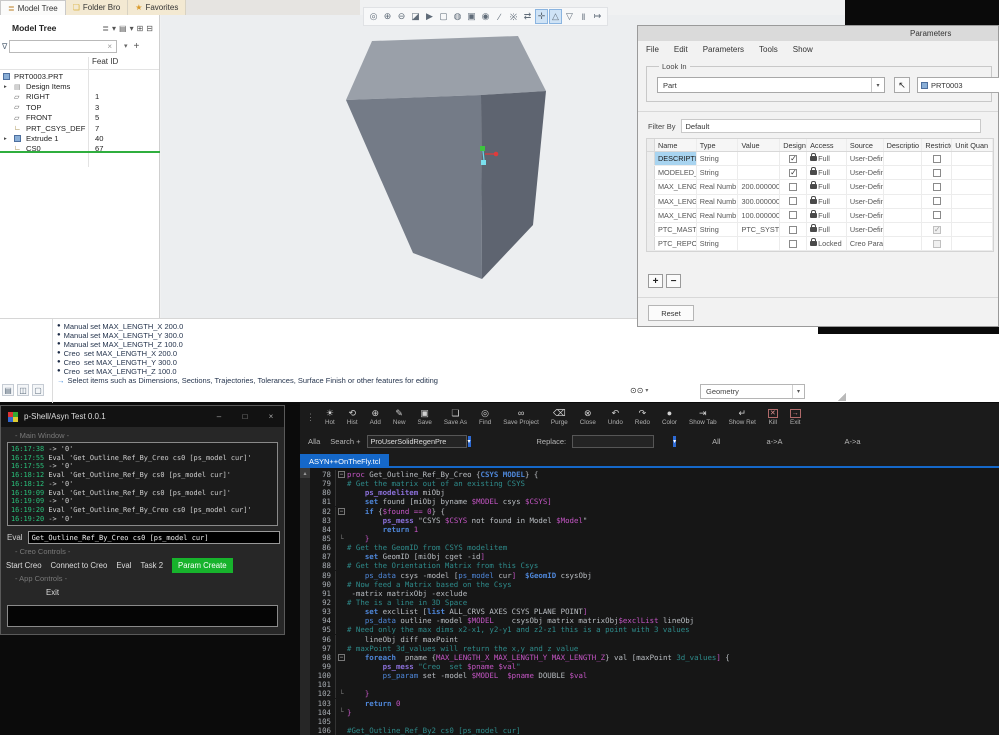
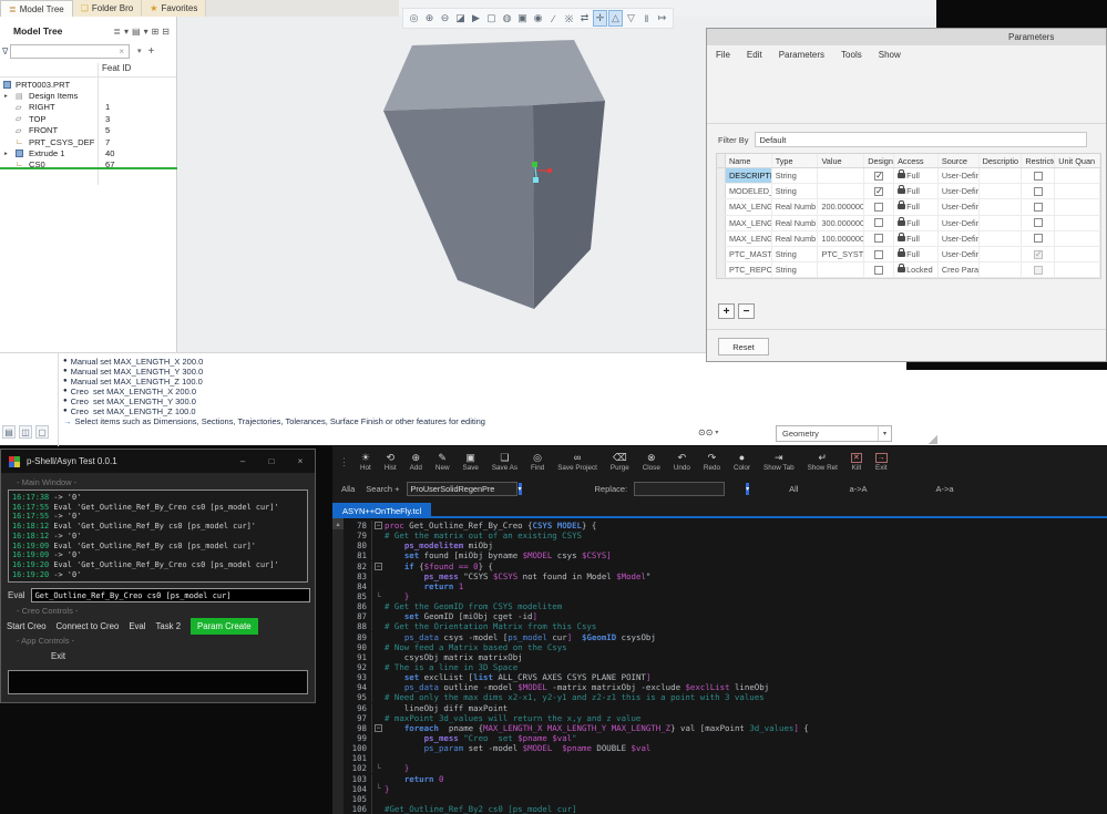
  ≣
  Model Tree
  ❏
  Folder Bro
  ★
  Favorites
  ◎
  ⊕
  ⊖
  ◪
  ▶
  ▢
  ◍
  ▣
  ◉
  ∕
  ※
  ⇄
  ✛
  △
  ▽
  ‖
  ↦
  Model Tree
  ≣
  ▾
  ▤
  ▾
  ⊞
  ⊟
  ∇
  ×
  +
  Feat ID
  PRT0003.PRT
  Design Items
  RIGHT
  1
  TOP
  3
  FRONT
  5
  PRT_CSYS_DEF
  7
  Extrude 1
  40
  CS0
  67
  Manual set MAX_LENGTH_X 200.0
  Manual set MAX_LENGTH_Y 300.0
  Manual set MAX_LENGTH_Z 100.0
  Creo set MAX_LENGTH_X 200.0
  Creo set MAX_LENGTH_Y 300.0
  Creo set MAX_LENGTH_Z 100.0
  →
  Select items such as Dimensions, Sections, Trajectories, Tolerances, Surface Finish or other features for editing
  ▤
  ◫
  ▢
  ⊙⊙
  Geometry
  Parameters
  File
  Edit
  Parameters
  Tools
  Show
- Look In
- Part
- ↖
- PRT0003
  Filter By
  Default
  Name
  Type
  Value
  Access
  Source
  Descriptio
  Restricte
  Unit Quan
  DESCRIPTI
  String
  Full
  User-Defin
  MODELED_
  String
  Full
  User-Defin
  MAX_LENG
  Real Numb
  200.000000
  Full
  User-Defin
  MAX_LENG
  Real Numb
  300.000000
  Full
  User-Defin
  MAX_LENG
  Real Numb
  100.000000
  Full
  User-Defin
  PTC_MAST
  String
  PTC_SYST
  Full
  User-Defin
  PTC_REPO
  String
  Locked
  Creo Para
  +
  −
  Reset
  ⋮
  ☀
  ⟲
  ⊕
  ✎
  ▣
  ❏
  ◎
  ∞
  ⌫
  ⊗
  ↶
  ↷
  ●
  ⇥
  ↵
  A‖a
  Search +
  ProUserSolidRegenPre
  Replace:
  All
  a->A
  A->a
  ASYN++OnTheFly.tcl
  78
  proc
  Get_Outline_Ref_By_Creo {
  CSYS MODEL
  } {
  79
  # Get the matrix out of an existing CSYS
  80
  ps_modelitem
  miObj
  81
  set
  found [miObj byname
  $MODEL
  csys
  $CSYS
  ]
  82
  if
  {
  $found
  ==
  0
  } {
  83
  ps_mess
  "CSYS
  $CSYS
  not found in Model
  $Model
  "
  84
  return
  1
  85
  └
  }
  86
  # Get the GeomID from CSYS modelitem
  87
  set
  GeomID [miObj cget -id
  ]
  88
  # Get the Orientation Matrix from this Csys
  89
  ps_data
  csys -model [
  ps_model
  cur
  ]
  $GeomID
  csysObj
  90
  # Now feed a Matrix based on the Csys
  91
- -matrix matrixObj -exclude
+ csysObj matrix matrixObj
  92
  # The is a line in 3D Space
  93
  set
  exclList [
  list
  ALL_CRVS AXES CSYS PLANE POINT
  ]
  94
  ps_data
  outline -model
  $MODEL
- csysObj matrix matrixObj
+ -matrix matrixObj -exclude
  $exclList
  lineObj
  95
  # Need only the max dims x2-x1, y2-y1 and z2-z1 this is a point with 3 values
  96
  lineObj diff maxPoint
  97
  # maxPoint 3d_values will return the x,y and z value
  98
  foreach
  pname {
  MAX_LENGTH_X MAX_LENGTH_Y MAX_LENGTH_Z
  } val [maxPoint
  3d_values
  ]
  {
  99
  ps_mess
  "Creo set
  $pname
  $val
  "
  100
  ps_param
  set -model
  $MODEL
  $pname
  DOUBLE
  $val
  101
  102
  └
  }
  103
  return
  0
  104
  └
  }
  105
  106
  #Get_Outline_Ref_By2 cs0 [ps_model cur]
  p-Shell/Asyn Test 0.0.1
  –
  □
  ×
  - Main Window -
  16:17:38 -> '0'
  16:17:55 Eval 'Get_Outline_Ref_By_Creo cs0 [ps_model cur]'
  16:17:55 -> '0'
  16:18:12 Eval 'Get_Outline_Ref_By cs0 [ps_model cur]'
  16:18:12 -> '0'
  16:19:09 Eval 'Get_Outline_Ref_By cs0 [ps_model cur]'
  16:19:09 -> '0'
  16:19:20 Eval 'Get_Outline_Ref_By_Creo cs0 [ps_model cur]'
  16:19:20 -> '0'
  Eval
  Get_Outline_Ref_By_Creo cs0 [ps_model cur]
  - Creo Controls -
  Start Creo
  Connect to Creo
  Eval
  Task 2
  Param Create
  - App Controls -
  Exit
